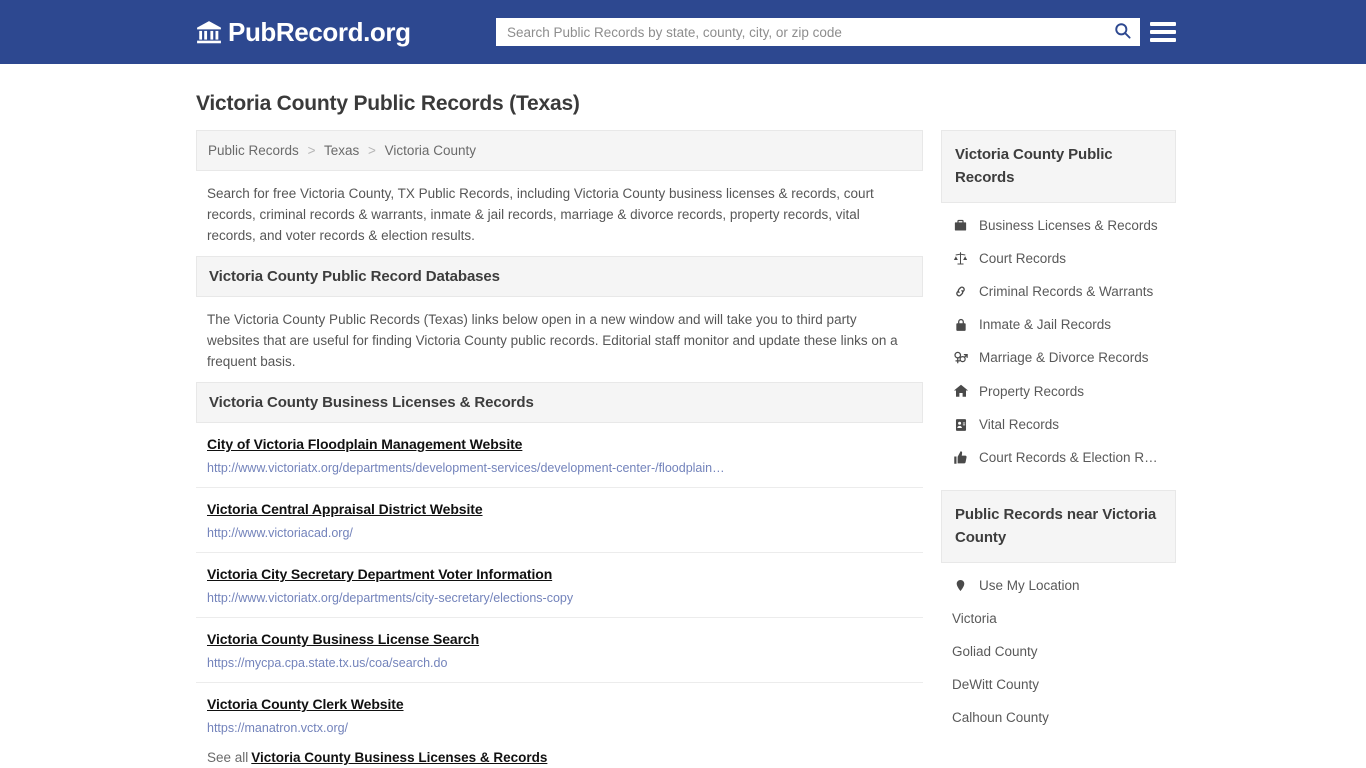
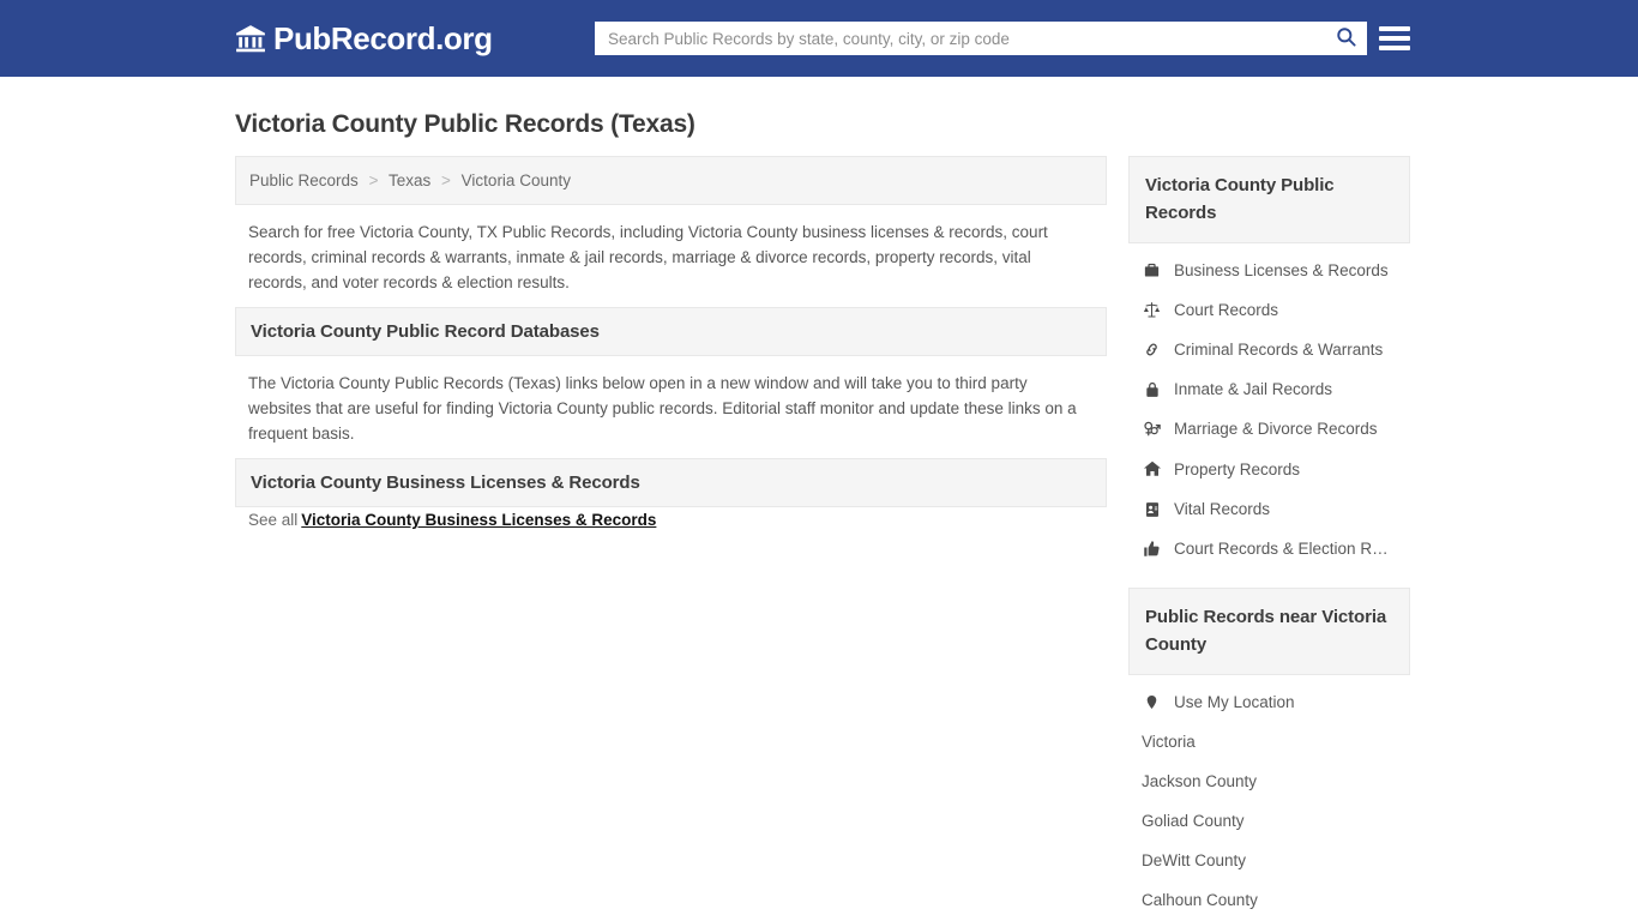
  PubRecord.org
  Search Public Records by state, county, city, or zip code
  Victoria County Public Records (Texas)
  Public Records > Texas > Victoria County
  Search for free Victoria County, TX Public Records, including Victoria County business licenses & records, court records, criminal records & warrants, inmate & jail records, marriage & divorce records, property records, vital records, and voter records & election results.
  Victoria County Public Record Databases
  The Victoria County Public Records (Texas) links below open in a new window and will take you to third party websites that are useful for finding Victoria County public records. Editorial staff monitor and update these links on a frequent basis.
  Victoria County Business Licenses & Records
- City of Victoria Floodplain Management Website
- http://www.victoriatx.org/departments/development-services/development-center-/floodplain…
- Victoria Central Appraisal District Website
- http://www.victoriacad.org/
- Victoria City Secretary Department Voter Information
- http://www.victoriatx.org/departments/city-secretary/elections-copy
- Victoria County Business License Search
- https://mycpa.cpa.state.tx.us/coa/search.do
- Victoria County Clerk Website
- https://manatron.vctx.org/
  See all Victoria County Business Licenses & Records
  Victoria County Public Records
  Business Licenses & Records
  Court Records
  Criminal Records & Warrants
  Inmate & Jail Records
  Marriage & Divorce Records
  Property Records
  Vital Records
  Court Records & Election R…
  Public Records near Victoria County
  Use My Location
  Victoria
+ Jackson County
  Goliad County
  DeWitt County
  Calhoun County
